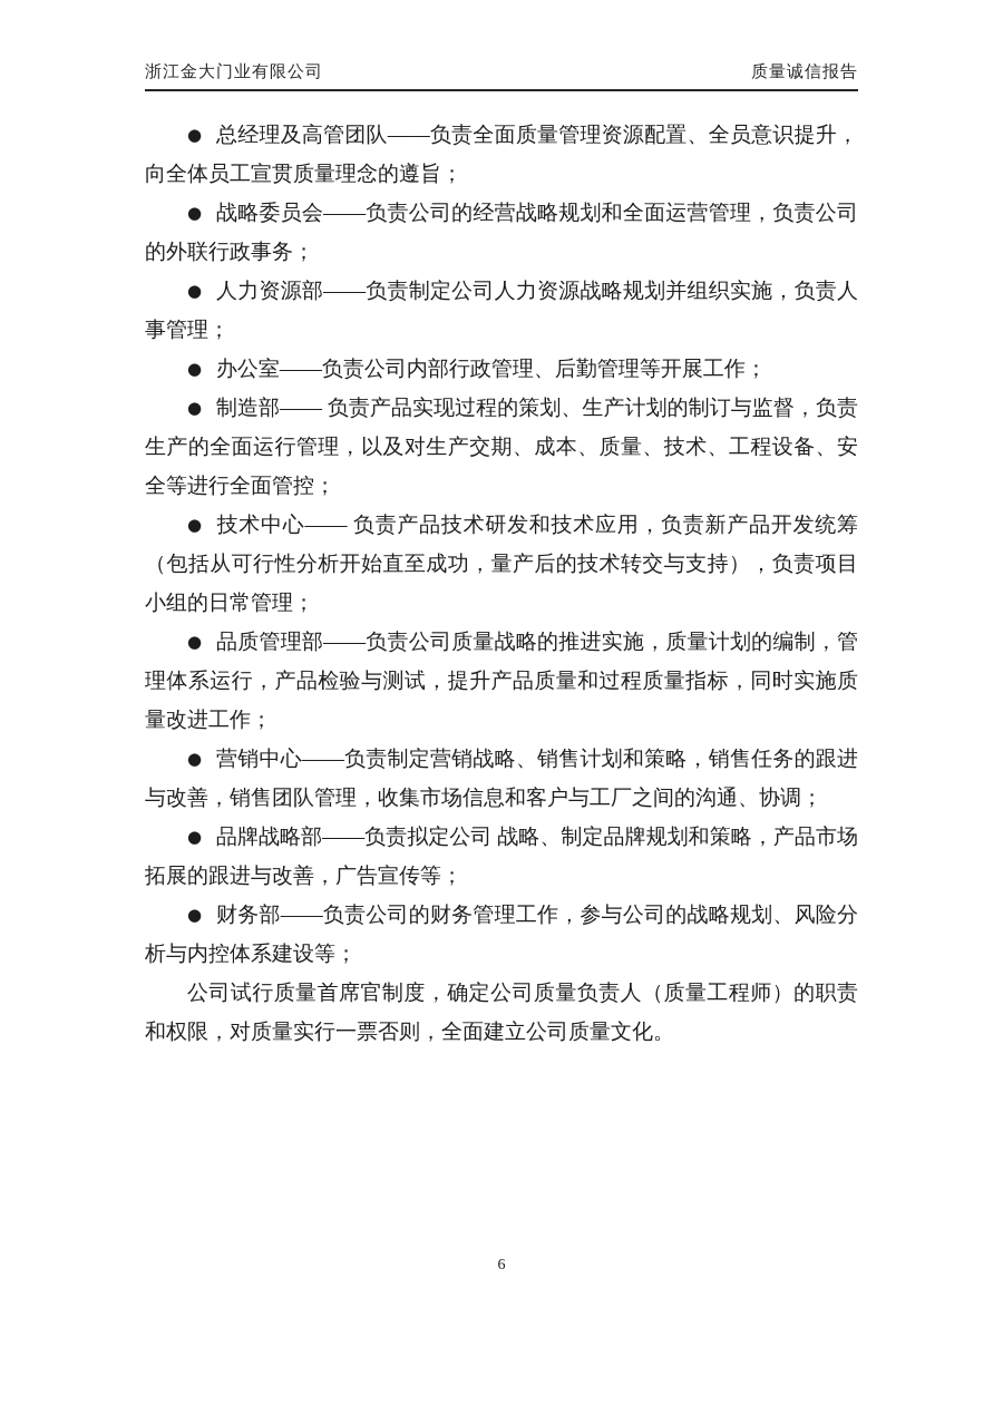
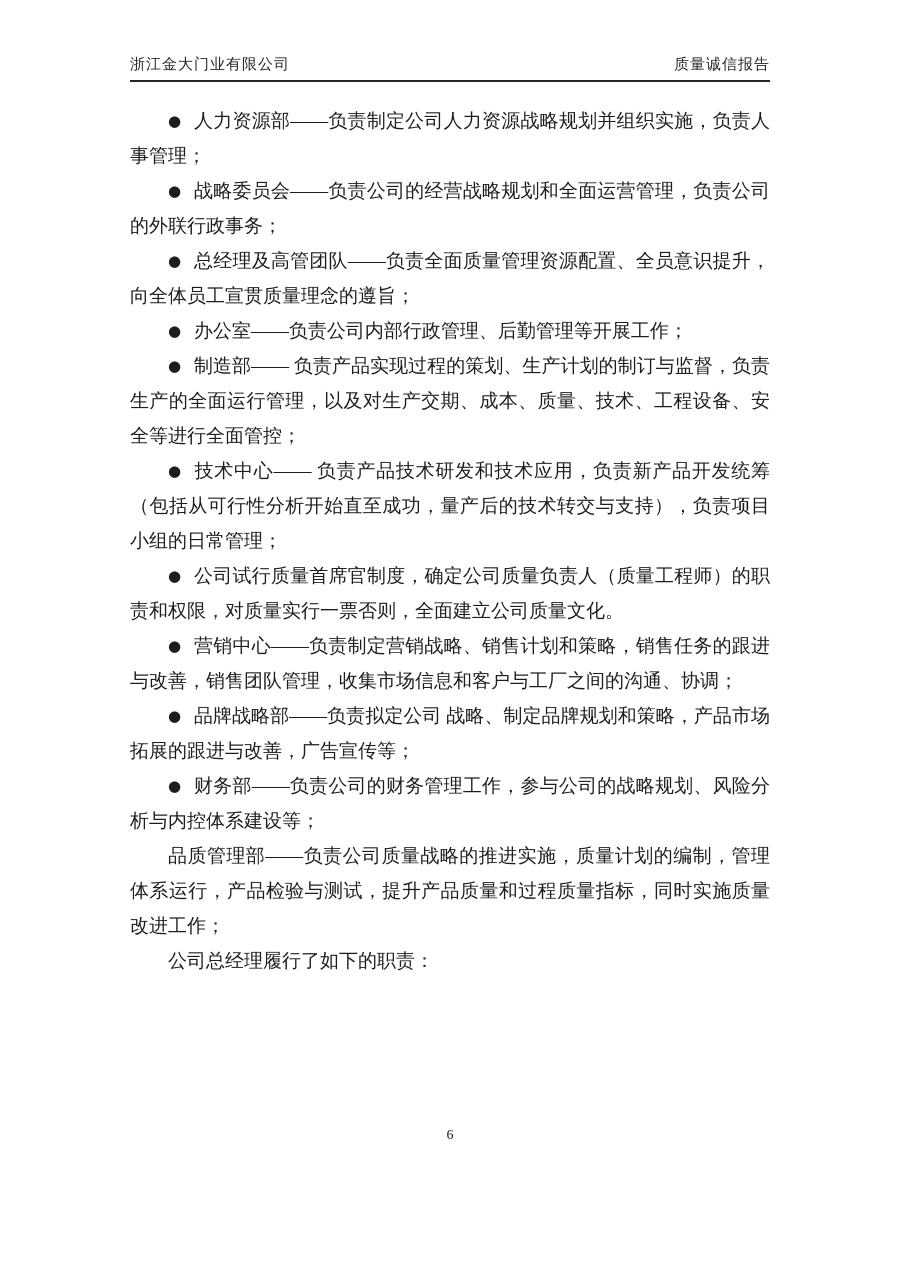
  浙江金大门业有限公司
  质量诚信报告
- ● 总经理及高管团队——负责全面质量管理资源配置、全员意识提升，向全体员工宣贯质量理念的遵旨；
+ ● 人力资源部——负责制定公司人力资源战略规划并组织实施，负责人事管理；
  ● 战略委员会——负责公司的经营战略规划和全面运营管理，负责公司的外联行政事务；
- ● 人力资源部——负责制定公司人力资源战略规划并组织实施，负责人事管理；
+ ● 总经理及高管团队——负责全面质量管理资源配置、全员意识提升，向全体员工宣贯质量理念的遵旨；
  ● 办公室——负责公司内部行政管理、后勤管理等开展工作；
  ● 制造部—— 负责产品实现过程的策划、生产计划的制订与监督，负责生产的全面运行管理，以及对生产交期、成本、质量、技术、工程设备、安全等进行全面管控；
  ● 技术中心—— 负责产品技术研发和技术应用，负责新产品开发统筹（包括从可行性分析开始直至成功，量产后的技术转交与支持），负责项目小组的日常管理；
- ● 品质管理部——负责公司质量战略的推进实施，质量计划的编制，管理体系运行，产品检验与测试，提升产品质量和过程质量指标，同时实施质量改进工作；
+ ● 公司试行质量首席官制度，确定公司质量负责人（质量工程师）的职责和权限，对质量实行一票否则，全面建立公司质量文化。
  ● 营销中心——负责制定营销战略、销售计划和策略，销售任务的跟进与改善，销售团队管理，收集市场信息和客户与工厂之间的沟通、协调；
  ● 品牌战略部——负责拟定公司 战略、制定品牌规划和策略，产品市场拓展的跟进与改善，广告宣传等；
  ● 财务部——负责公司的财务管理工作，参与公司的战略规划、风险分析与内控体系建设等；
- 公司试行质量首席官制度，确定公司质量负责人（质量工程师）的职责和权限，对质量实行一票否则，全面建立公司质量文化。
+ 品质管理部——负责公司质量战略的推进实施，质量计划的编制，管理体系运行，产品检验与测试，提升产品质量和过程质量指标，同时实施质量改进工作；
+ 公司总经理履行了如下的职责：
  6
